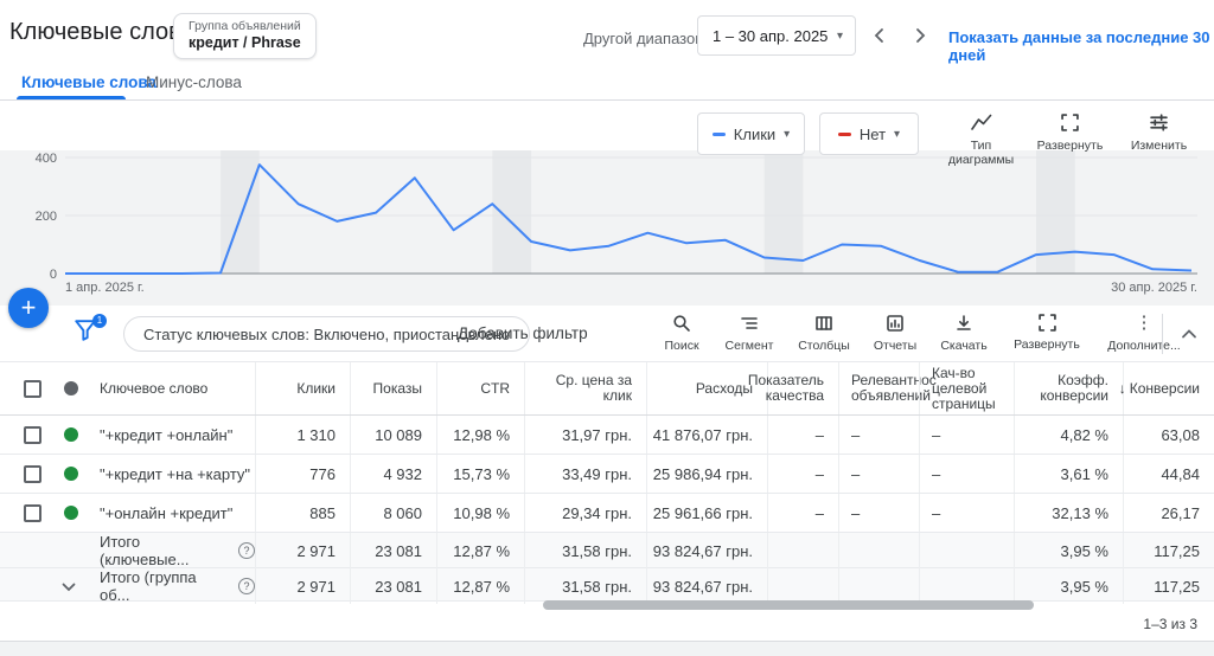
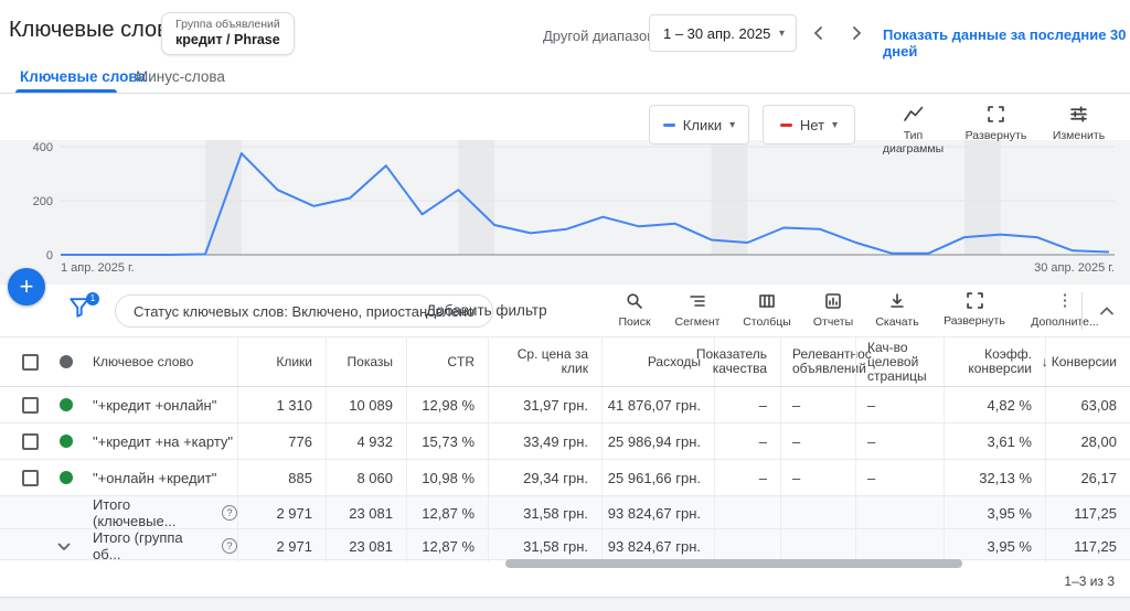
  Ключевые сло
  Группа объявлений
  кредит / Phrase
  Другой диапазо
  1 – 30 апр. 2025
  ▾
  Показать данные за последние 30 дней
  Ключевые слова
  Минус-слова
  0
  200
  400
  1 апр. 2025 г.
  30 апр. 2025 г.
  Клики
  ▾
  Нет
  ▾
  Тип диаграммы
  Развернуть
  Изменить
  +
  1
  Статус ключевых слов: Включено, приостановлено
  Добавить фильтр
  Поиск
  Сегмент
  Столбцы
  Отчеты
  Скачать
  Развернуть
  ⋮
  Дополните...
  Ключевое слово
  Клики
  Показы
  CTR
  Ср. цена за клик
  Расходы
  Показатель качества
  Релевантн объявлени
  Кач-во целевой страницы
  Коэфф. конверсии
  ↓
  Конверсии
  "+кредит +онлайн"
  1 310
  10 089
  12,98 %
  31,97 грн.
  41 876,07 грн.
  –
  –
  –
  4,82 %
  63,08
  "+кредит +на +карту"
  776
  4 932
  15,73 %
  33,49 грн.
  25 986,94 грн.
  –
  –
  –
  3,61 %
- 44,84
+ 28,00
  "+онлайн +кредит"
  885
  8 060
  10,98 %
  29,34 грн.
  25 961,66 грн.
  –
  –
  –
  32,13 %
  26,17
  Итого (ключевые...
  ?
  2 971
  23 081
  12,87 %
  31,58 грн.
  93 824,67 грн.
  3,95 %
  117,25
  Итого (группа об...
  ?
  2 971
  23 081
  12,87 %
  31,58 грн.
  93 824,67 грн.
  3,95 %
  117,25
  1–3 из 3
